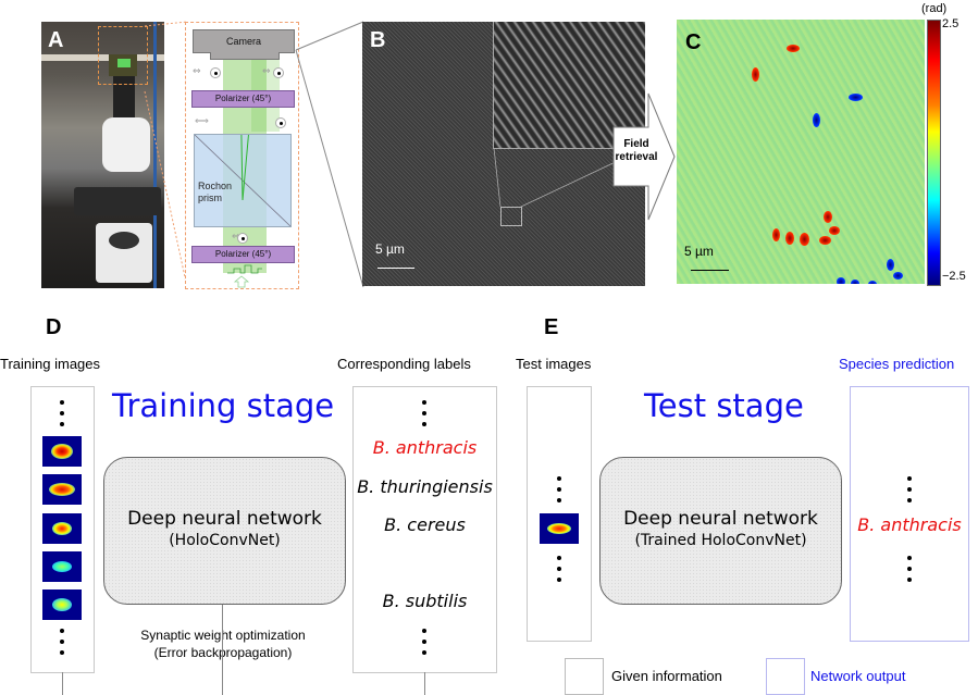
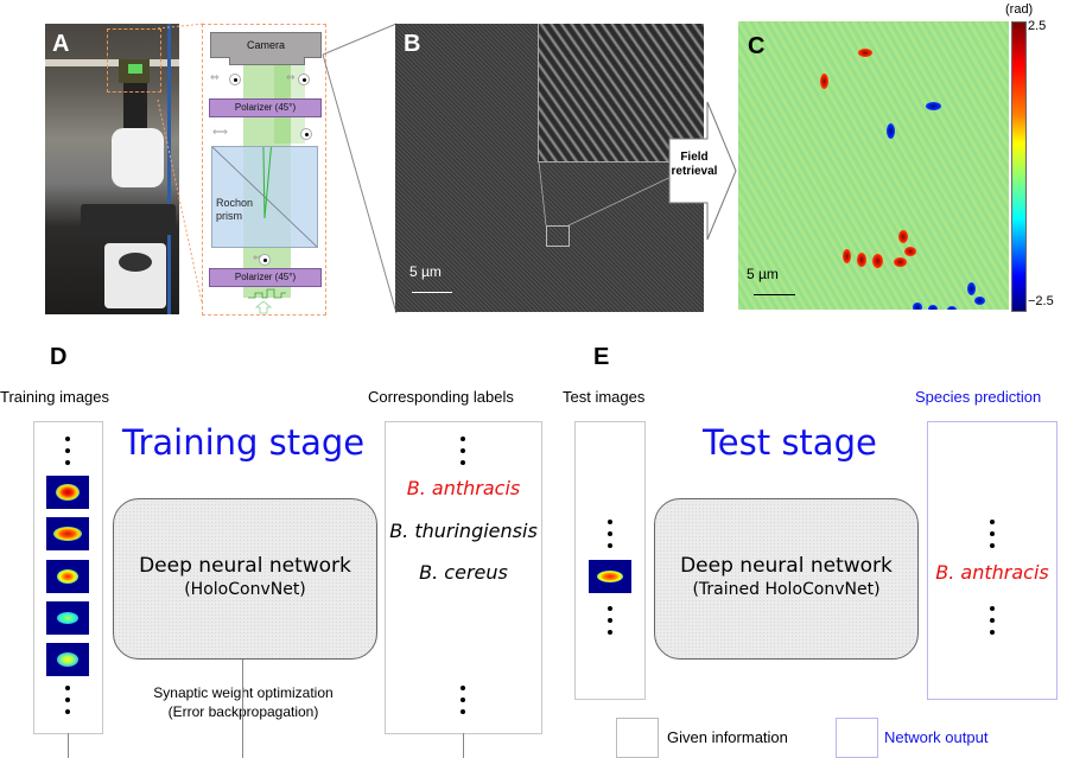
  A
  Camera
  ⇔
  ⇔
  Polarizer (45°)
  ⟺
  Rochon
  prism
  ⇔
  Polarizer (45°)
  B
  5 µm
  Field
  retrieval
  C
  5 µm
  (rad)
  2.5
  −2.5
  D
  Training images
  Corresponding labels
  Training stage
  Deep neural network
  (HoloConvNet)
  Synaptic weight optimization
  (Error backropagation)
  B. anthracis
  B. thuringiensis
  B. cereus
- B. subtilis
  E
  Test images
  Species prediction
  Test stage
  Deep neural network
  (Trained HoloConvNet)
  B. anthracis
  Given information
  Network output
